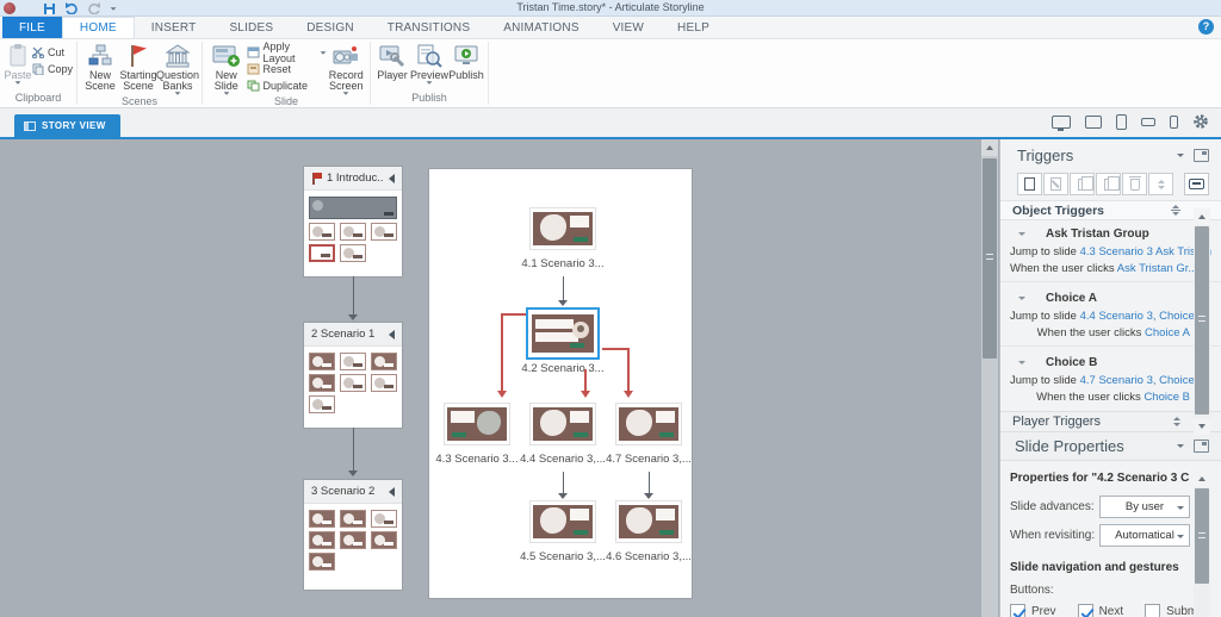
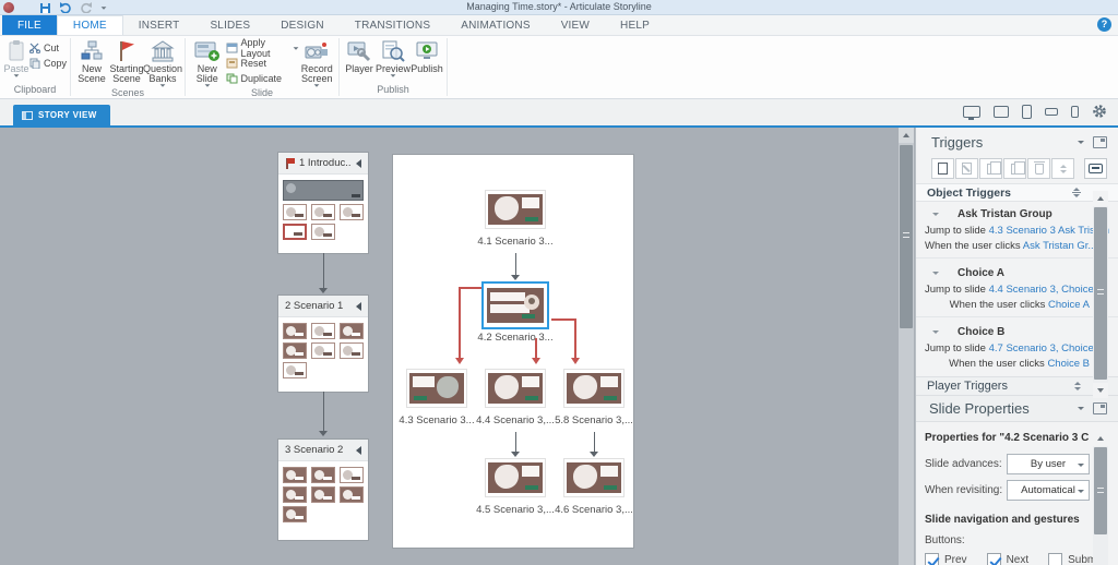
- Tristan Time.story* - Articulate Storyline
+ Managing Time.story* - Articulate Storyline
  FILE
  HOME
  INSERT
  SLIDES
  DESIGN
  TRANSITIONS
  ANIMATIONS
  VIEW
  HELP
  ?
  Paste
  Cut
  Copy
  Clipboard
  New Scene
  Starting Scene
  Question Banks
  Scenes
  New Slide
  Apply Layout
  Reset
  Duplicate
  Record Screen
  Slide
  Player
  Preview
  Publish
  Publish
  STORY VIEW
  1 Introduc..
  2 Scenario 1
  3 Scenario 2
  4.1 Scenario 3...
  4.2 Scenario 3...
  4.3 Scenario 3...
  4.4 Scenario 3,...
- 4.7 Scenario 3,...
+ 5.8 Scenario 3,...
  4.5 Scenario 3,...
  4.6 Scenario 3,...
  Triggers
  Object Triggers
  Ask Tristan Group
  Jump to slide 4.3 Scenario 3 Ask Tri
  When the user clicks Ask Tristan Gr.
  Choice A
  Jump to slide 4.4 Scenario 3, Choice
  When the user clicks Choice A
  Choice B
  Jump to slide 4.7 Scenario 3, Choice
  When the user clicks Choice B
  Player Triggers
  Slide Properties
  Properties for "4.2 Scenario 3 C
  Slide advances:
  By user
  When revisiting:
  Automatical
  Slide navigation and gestures
  Buttons:
  Prev
  Next
